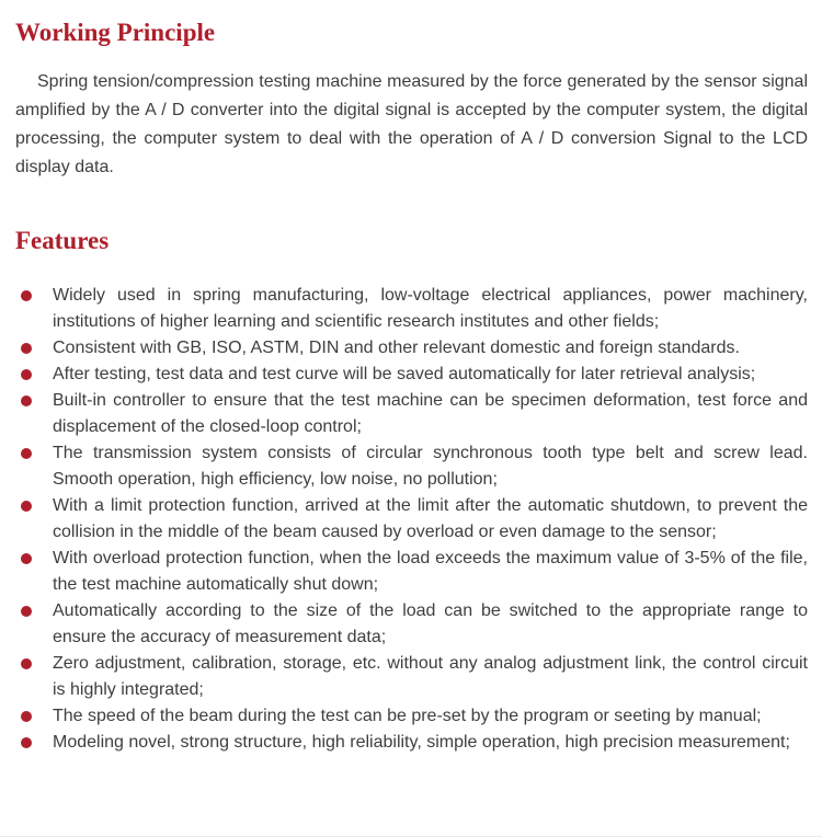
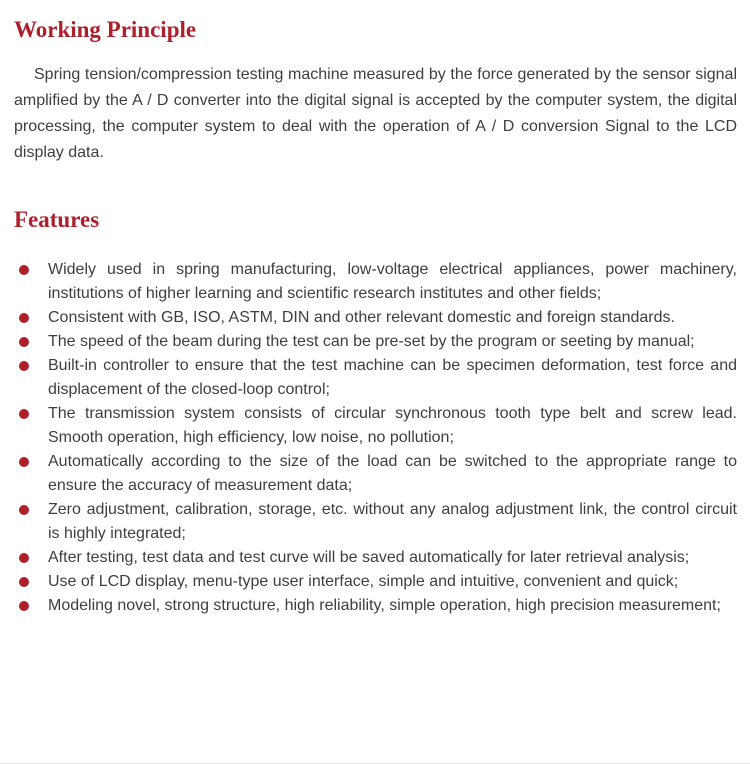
  Working Principle
  Spring tension/compression testing machine measured by the force generated by the sensor signal amplified by the A / D converter into the digital signal is accepted by the computer system, the digital processing, the computer system to deal with the operation of A / D conversion Signal to the LCD display data.
  Features
  Widely used in spring manufacturing, low-voltage electrical appliances, power machinery, institutions of higher learning and scientific research institutes and other fields;
  Consistent with GB, ISO, ASTM, DIN and other relevant domestic and foreign standards.
- After testing, test data and test curve will be saved automatically for later retrieval analysis;
+ The speed of the beam during the test can be pre-set by the program or seeting by manual;
  Built-in controller to ensure that the test machine can be specimen deformation, test force and displacement of the closed-loop control;
  The transmission system consists of circular synchronous tooth type belt and screw lead. Smooth operation, high efficiency, low noise, no pollution;
- With a limit protection function, arrived at the limit after the automatic shutdown, to prevent the collision in the middle of the beam caused by overload or even damage to the sensor;
- With overload protection function, when the load exceeds the maximum value of 3-5% of the file, the test machine automatically shut down;
  Automatically according to the size of the load can be switched to the appropriate range to ensure the accuracy of measurement data;
  Zero adjustment, calibration, storage, etc. without any analog adjustment link, the control circuit is highly integrated;
- The speed of the beam during the test can be pre-set by the program or seeting by manual;
+ After testing, test data and test curve will be saved automatically for later retrieval analysis;
+ Use of LCD display, menu-type user interface, simple and intuitive, convenient and quick;
  Modeling novel, strong structure, high reliability, simple operation, high precision measurement;
